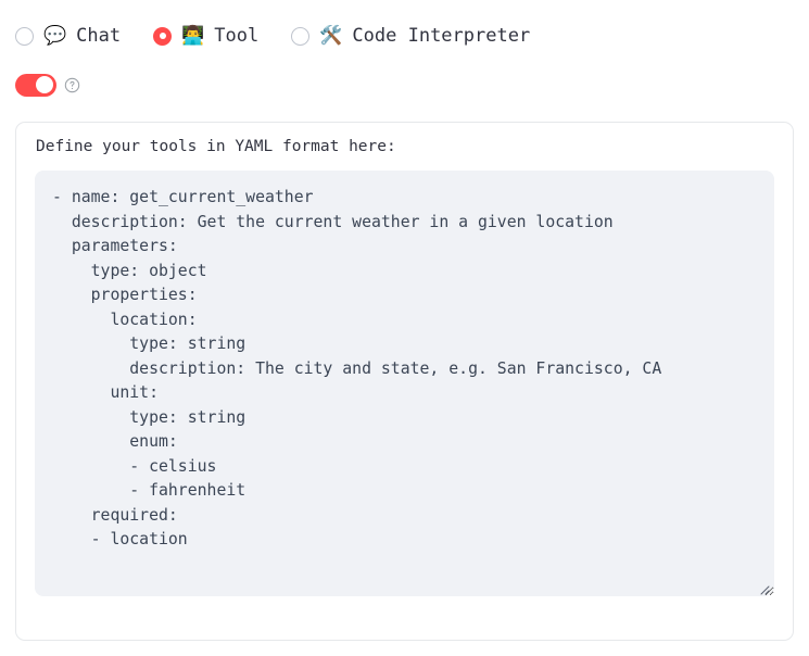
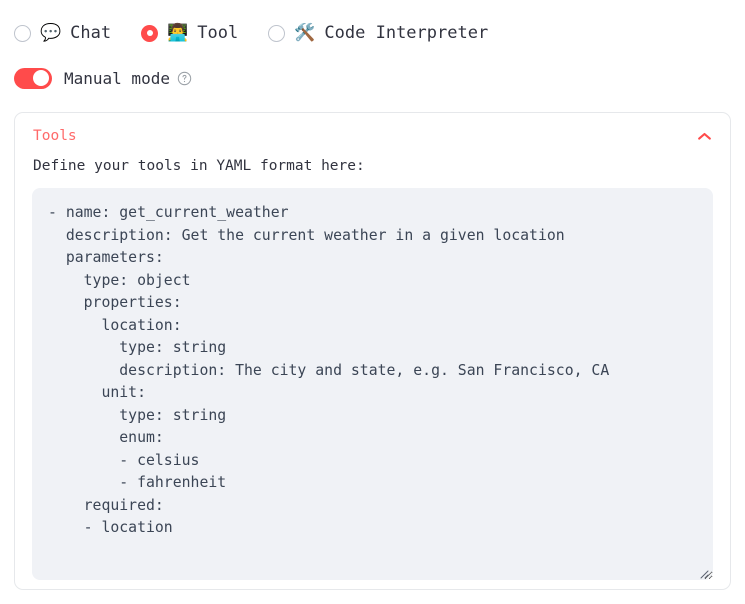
  💬
  Chat
  👨‍💻
  Tool
  🛠️
  Code Interpreter
+ Manual mode
+ Tools
  Define your tools in YAML format here:
  - name: get_current_weather
  description: Get the current weather in a given location
  parameters:
  type: object
  properties:
  location:
  type: string
  description: The city and state, e.g. San Francisco, CA
  unit:
  type: string
  enum:
  - celsius
  - fahrenheit
  required:
  - location
